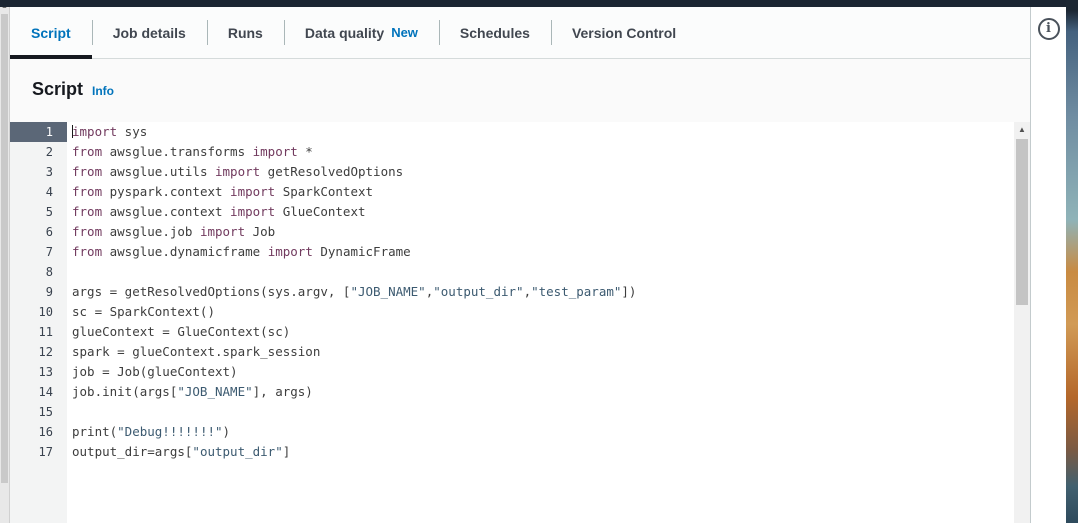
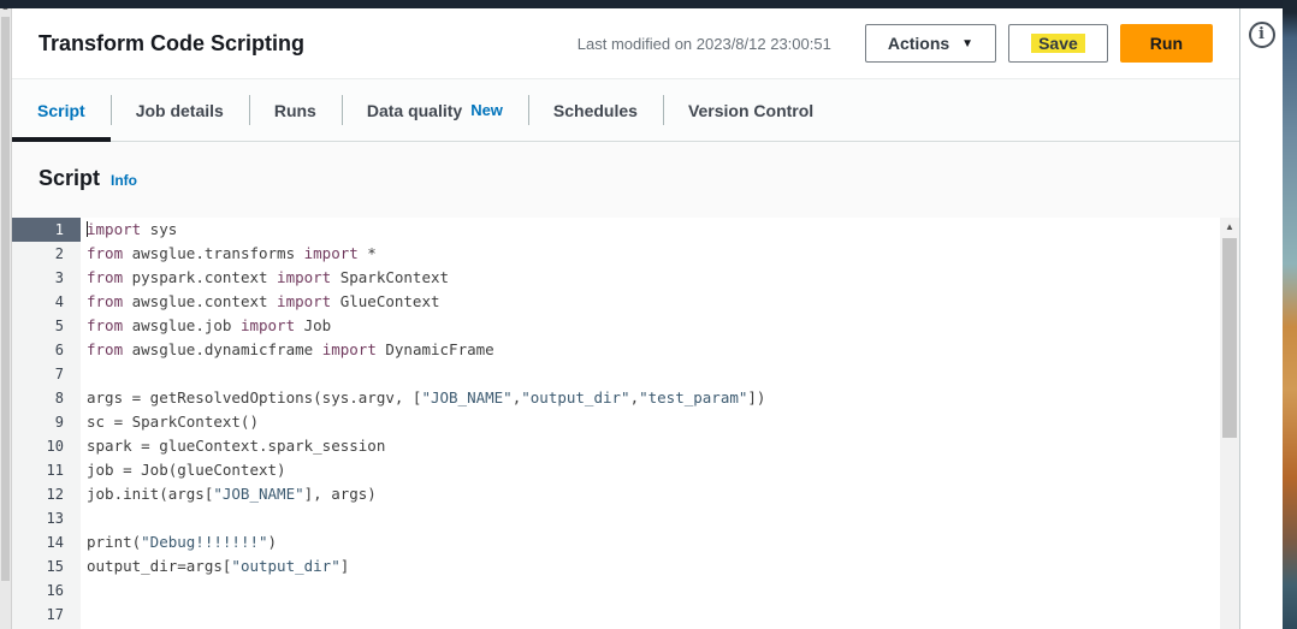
+ Transform Code Scripting
+ Last modified on 2023/8/12 23:00:51
+ Actions
+ ▼
+ Save
+ Run
  Script
  Job details
  Runs
  Data quality
  New
  Schedules
  Version Control
  Script
  Info
  1
  2
  3
  4
  5
  6
  7
  8
  9
  10
  11
  12
  13
  14
  15
  16
  17
  import sys
  from awsglue.transforms import *
- from awsglue.utils import getResolvedOptions
  from pyspark.context import SparkContext
  from awsglue.context import GlueContext
  from awsglue.job import Job
  from awsglue.dynamicframe import DynamicFrame
  args = getResolvedOptions(sys.argv, ["JOB_NAME","output_dir","test_param"])
  sc = SparkContext()
- glueContext = GlueContext(sc)
  spark = glueContext.spark_session
  job = Job(glueContext)
  job.init(args["JOB_NAME"], args)
  print("Debug!!!!!!!")
  output_dir=args["output_dir"]
  ▲
  i
